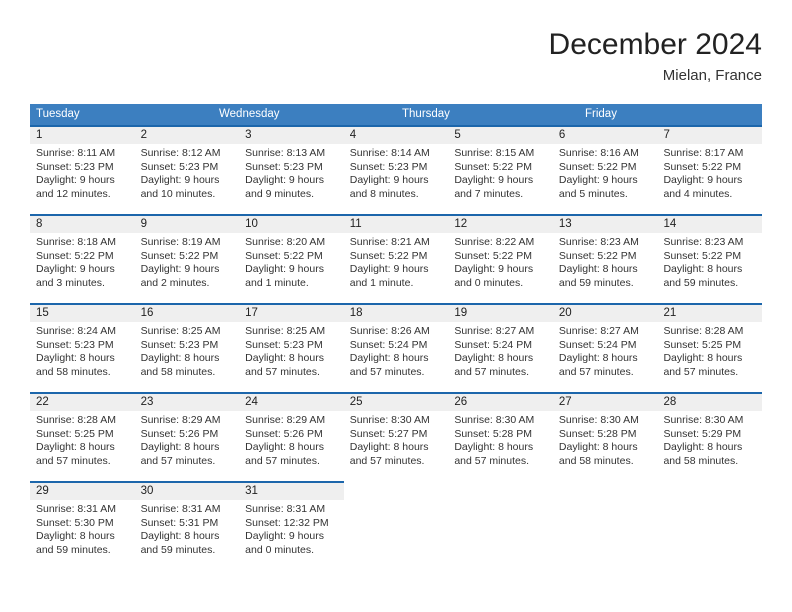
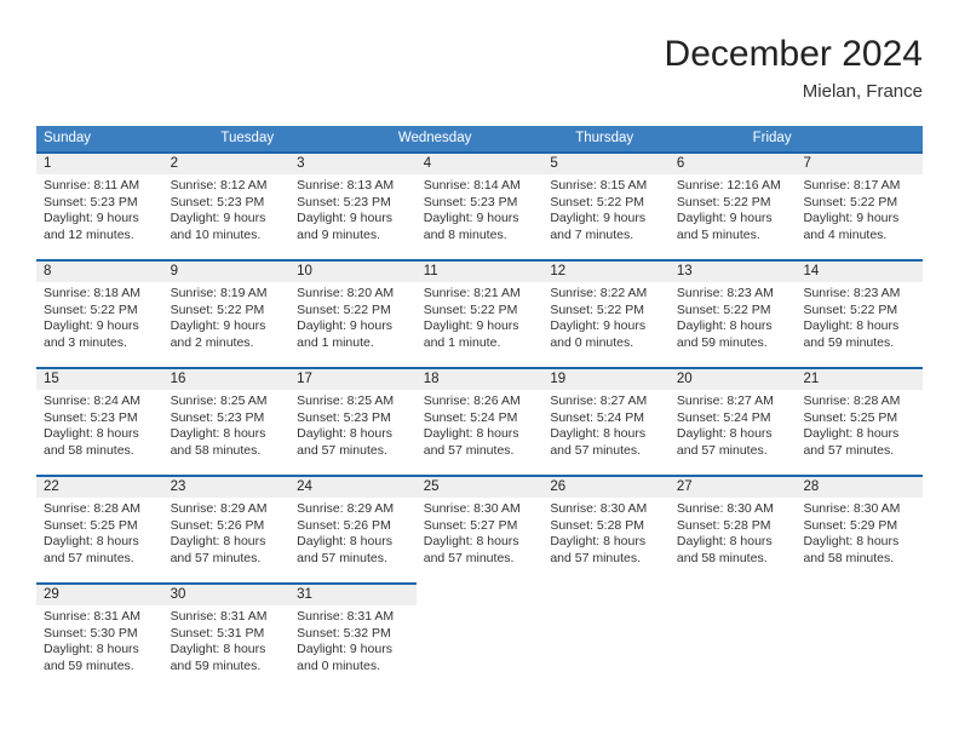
  December 2024
  Mielan, France
+ Sunday
  Tuesday
  Wednesday
  Thursday
  Friday
  1
  Sunrise: 8:11 AM
  Sunset: 5:23 PM
  Daylight: 9 hours
  and 12 minutes.
  2
  Sunrise: 8:12 AM
  Sunset: 5:23 PM
  Daylight: 9 hours
  and 10 minutes.
  3
  Sunrise: 8:13 AM
  Sunset: 5:23 PM
  Daylight: 9 hours
  and 9 minutes.
  4
  Sunrise: 8:14 AM
  Sunset: 5:23 PM
  Daylight: 9 hours
  and 8 minutes.
  5
  Sunrise: 8:15 AM
  Sunset: 5:22 PM
  Daylight: 9 hours
  and 7 minutes.
  6
- Sunrise: 8:16 AM
+ Sunrise: 12:16 AM
  Sunset: 5:22 PM
  Daylight: 9 hours
  and 5 minutes.
  7
  Sunrise: 8:17 AM
  Sunset: 5:22 PM
  Daylight: 9 hours
  and 4 minutes.
  8
  Sunrise: 8:18 AM
  Sunset: 5:22 PM
  Daylight: 9 hours
  and 3 minutes.
  9
  Sunrise: 8:19 AM
  Sunset: 5:22 PM
  Daylight: 9 hours
  and 2 minutes.
  10
  Sunrise: 8:20 AM
  Sunset: 5:22 PM
  Daylight: 9 hours
  and 1 minute.
  11
  Sunrise: 8:21 AM
  Sunset: 5:22 PM
  Daylight: 9 hours
  and 1 minute.
  12
  Sunrise: 8:22 AM
  Sunset: 5:22 PM
  Daylight: 9 hours
  and 0 minutes.
  13
  Sunrise: 8:23 AM
  Sunset: 5:22 PM
  Daylight: 8 hours
  and 59 minutes.
  14
  Sunrise: 8:23 AM
  Sunset: 5:22 PM
  Daylight: 8 hours
  and 59 minutes.
  15
  Sunrise: 8:24 AM
  Sunset: 5:23 PM
  Daylight: 8 hours
  and 58 minutes.
  16
  Sunrise: 8:25 AM
  Sunset: 5:23 PM
  Daylight: 8 hours
  and 58 minutes.
  17
  Sunrise: 8:25 AM
  Sunset: 5:23 PM
  Daylight: 8 hours
  and 57 minutes.
  18
  Sunrise: 8:26 AM
  Sunset: 5:24 PM
  Daylight: 8 hours
  and 57 minutes.
  19
  Sunrise: 8:27 AM
  Sunset: 5:24 PM
  Daylight: 8 hours
  and 57 minutes.
  20
  Sunrise: 8:27 AM
  Sunset: 5:24 PM
  Daylight: 8 hours
  and 57 minutes.
  21
  Sunrise: 8:28 AM
  Sunset: 5:25 PM
  Daylight: 8 hours
  and 57 minutes.
  22
  Sunrise: 8:28 AM
  Sunset: 5:25 PM
  Daylight: 8 hours
  and 57 minutes.
  23
  Sunrise: 8:29 AM
  Sunset: 5:26 PM
  Daylight: 8 hours
  and 57 minutes.
  24
  Sunrise: 8:29 AM
  Sunset: 5:26 PM
  Daylight: 8 hours
  and 57 minutes.
  25
  Sunrise: 8:30 AM
  Sunset: 5:27 PM
  Daylight: 8 hours
  and 57 minutes.
  26
  Sunrise: 8:30 AM
  Sunset: 5:28 PM
  Daylight: 8 hours
  and 57 minutes.
  27
  Sunrise: 8:30 AM
  Sunset: 5:28 PM
  Daylight: 8 hours
  and 58 minutes.
  28
  Sunrise: 8:30 AM
  Sunset: 5:29 PM
  Daylight: 8 hours
  and 58 minutes.
  29
  Sunrise: 8:31 AM
  Sunset: 5:30 PM
  Daylight: 8 hours
  and 59 minutes.
  30
  Sunrise: 8:31 AM
  Sunset: 5:31 PM
  Daylight: 8 hours
  and 59 minutes.
  31
  Sunrise: 8:31 AM
- Sunset: 12:32 PM
+ Sunset: 5:32 PM
  Daylight: 9 hours
  and 0 minutes.
